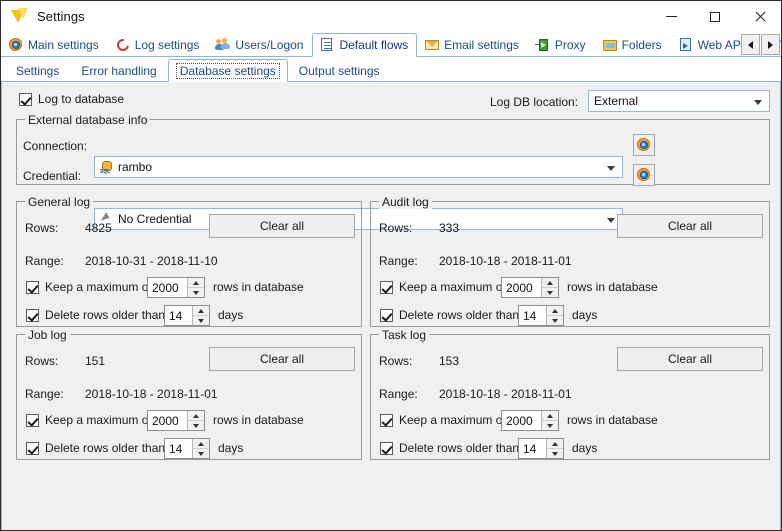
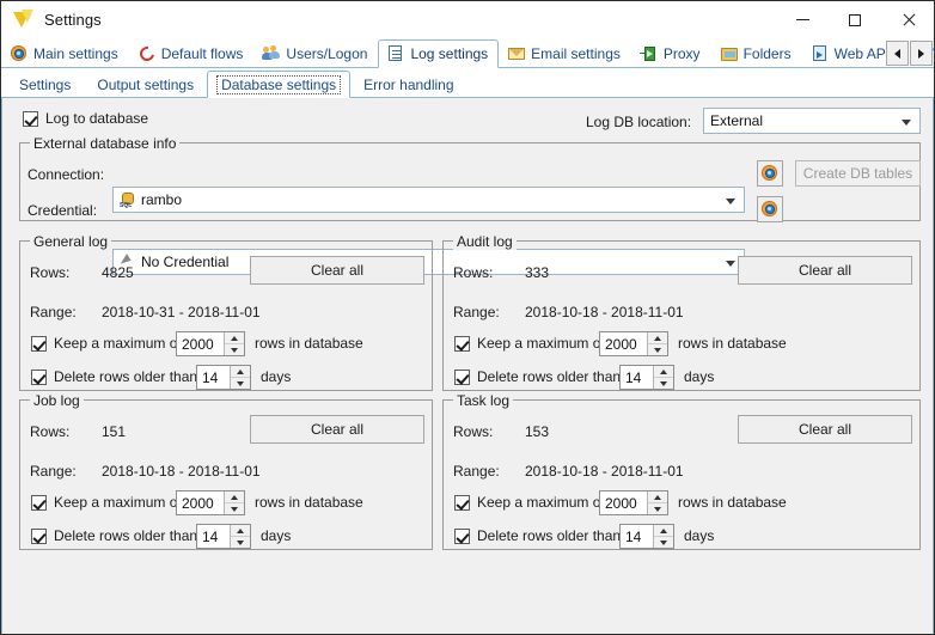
  Settings
  Main settings
- Log settings
+ Default flows
  Users/Logon
- Default flows
+ Log settings
  Email settings
  Proxy
  Folders
  Web AP
  Settings
- Error handling
+ Output settings
  Database settings
- Output settings
+ Error handling
  Log to database
  Log DB location:
  External
  External database info
  Connection:
  rambo
+ Create DB tables
  Credential:
  No Credential
  General log
  Rows:
  4825
  Clear all
  Range:
- 2018-10-31 - 2018-11-10
+ 2018-10-31 - 2018-11-01
  Keep a maximum o
  2000
  rows in database
  Delete rows older than
  14
  days
  Audit log
  Rows:
  333
  Clear all
  Range:
  2018-10-18 - 2018-11-01
  Keep a maximum o
  2000
  rows in database
  Delete rows older than
  14
  days
  Job log
  Rows:
  151
  Clear all
  Range:
  2018-10-18 - 2018-11-01
  Keep a maximum o
  2000
  rows in database
  Delete rows older than
  14
  days
  Task log
  Rows:
  153
  Clear all
  Range:
  2018-10-18 - 2018-11-01
  Keep a maximum o
  2000
  rows in database
  Delete rows older than
  14
  days
